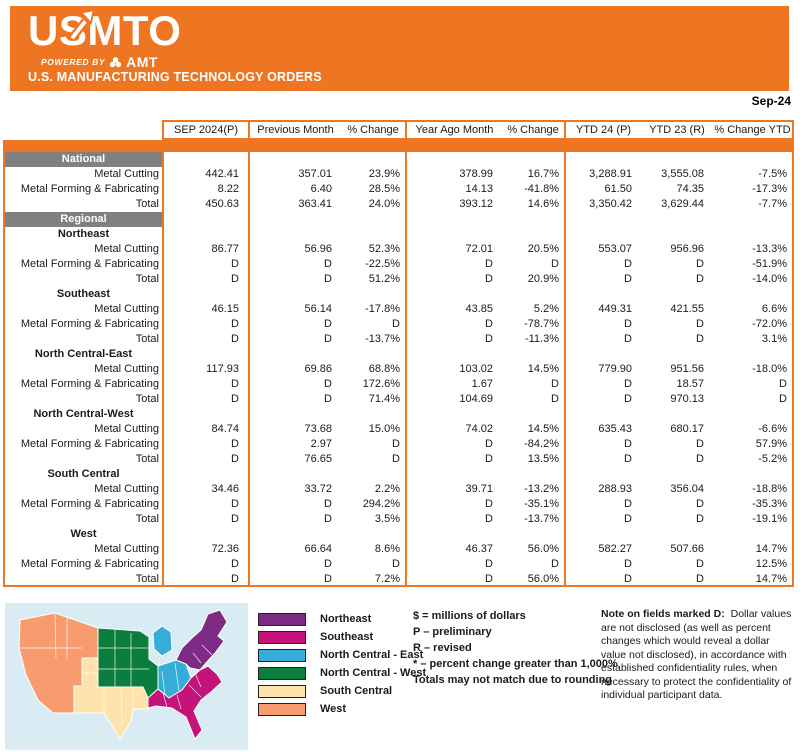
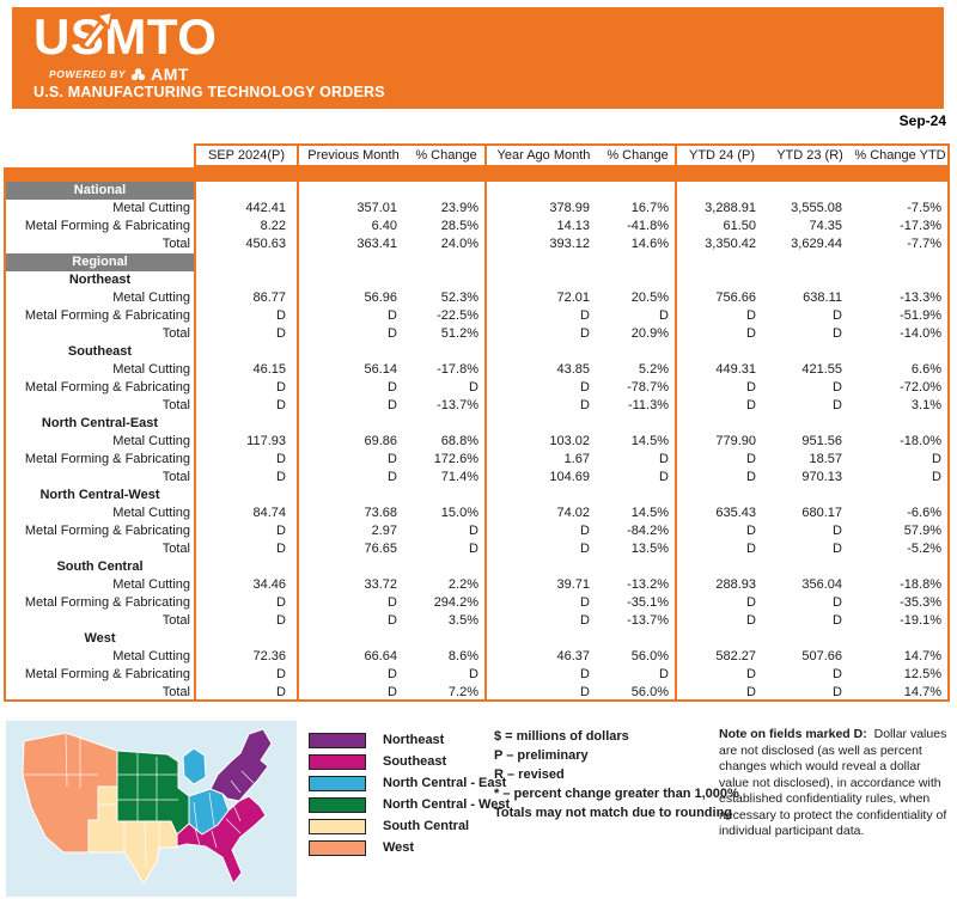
  UMTO
  POWERED BY
  AMT
  U.S. MANUFACTURING TECHNOLOGY ORDERS
  Sep-24
  SEP 2024(P)
  Previous Month
  % Change
  Year Ago Month
  % Change
  YTD 24 (P)
  YTD 23 (R)
  % Change YTD
  National
  Metal Cutting
  442.41
  357.01
  23.9%
  378.99
  16.7%
  3,288.91
  3,555.08
  -7.5%
  Metal Forming & Fabricating
  8.22
  6.40
  28.5%
  14.13
  -41.8%
  61.50
  74.35
  -17.3%
  Total
  450.63
  363.41
  24.0%
  393.12
  14.6%
  3,350.42
  3,629.44
  -7.7%
  Regional
  Northeast
  Metal Cutting
  86.77
  56.96
  52.3%
  72.01
  20.5%
- 553.07
+ 756.66
- 956.96
+ 638.11
  -13.3%
  Metal Forming & Fabricating
  D
  D
  -22.5%
  D
  D
  D
  D
  -51.9%
  Total
  D
  D
  51.2%
  D
  20.9%
  D
  D
  -14.0%
  Southeast
  Metal Cutting
  46.15
  56.14
  -17.8%
  43.85
  5.2%
  449.31
  421.55
  6.6%
  Metal Forming & Fabricating
  D
  D
  D
  D
  -78.7%
  D
  D
  -72.0%
  Total
  D
  D
  -13.7%
  D
  -11.3%
  D
  D
  3.1%
  North Central-East
  Metal Cutting
  117.93
  69.86
  68.8%
  103.02
  14.5%
  779.90
  951.56
  -18.0%
  Metal Forming & Fabricating
  D
  D
  172.6%
  1.67
  D
  D
  18.57
  D
  Total
  D
  D
  71.4%
  104.69
  D
  D
  970.13
  D
  North Central-West
  Metal Cutting
  84.74
  73.68
  15.0%
  74.02
  14.5%
  635.43
  680.17
  -6.6%
  Metal Forming & Fabricating
  D
  2.97
  D
  D
  -84.2%
  D
  D
  57.9%
  Total
  D
  76.65
  D
  D
  13.5%
  D
  D
  -5.2%
  South Central
  Metal Cutting
  34.46
  33.72
  2.2%
  39.71
  -13.2%
  288.93
  356.04
  -18.8%
  Metal Forming & Fabricating
  D
  D
  294.2%
  D
  -35.1%
  D
  D
  -35.3%
  Total
  D
  D
  3.5%
  D
  -13.7%
  D
  D
  -19.1%
  West
  Metal Cutting
  72.36
  66.64
  8.6%
  46.37
  56.0%
  582.27
  507.66
  14.7%
  Metal Forming & Fabricating
  D
  D
  D
  D
  D
  D
  D
  12.5%
  Total
  D
  D
  7.2%
  D
  56.0%
  D
  D
  14.7%
  Northeast
  Southeast
  North Central - East
  North Central - West
  South Central
  West
  $ = millions of dollars
  P – preliminary
  R – revised
  * – percent change greater than 1,000%
  Totals may not match due to rounding
  Note on fields marked D: Dollar values are not disclosed (as well as percent changes which would reveal a dollar value not disclosed), in accordance with established confidentiality rules, when necessary to protect the confidentiality of individual participant data.
